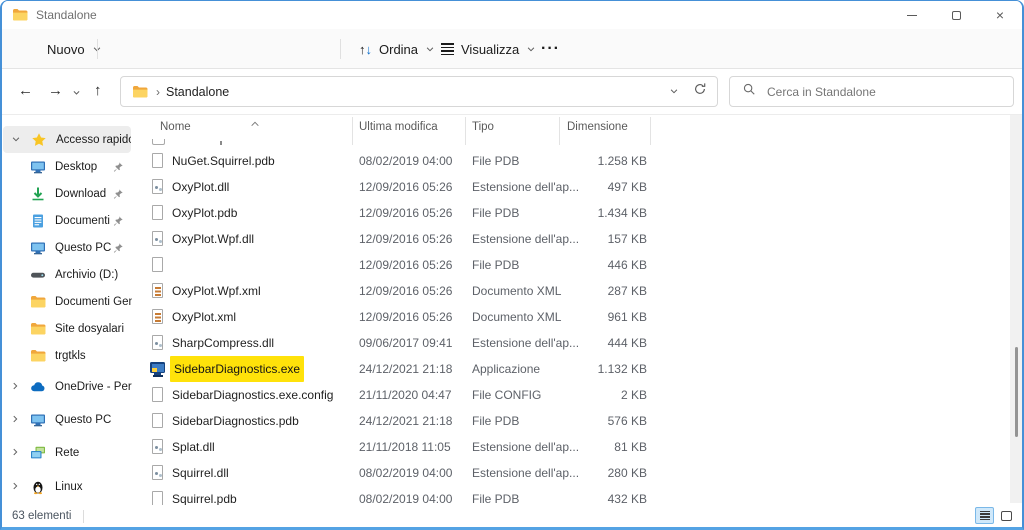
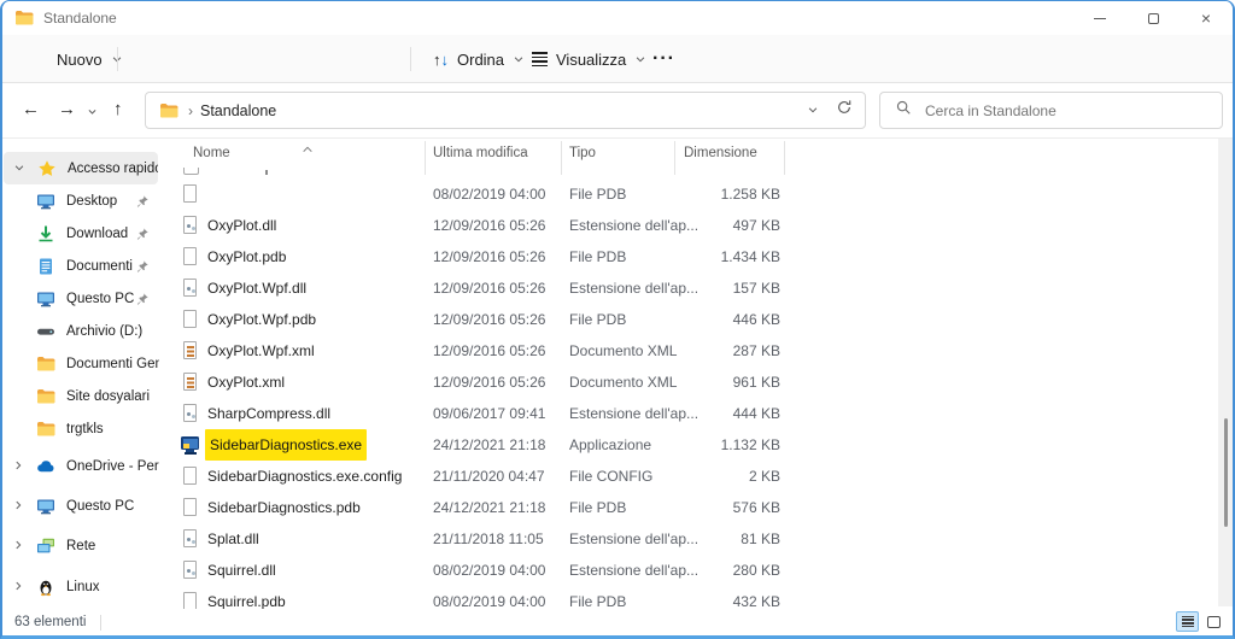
  Standalone
  ×
  Nuovo
  ↑↓
  Ordina
  Visualizza
  ···
  ←
  →
  ↑
  ›
  Standalone
  Cerca in Standalone
  Accesso rapid
  Desktop
  Download
  Documenti
  Questo PC
  Archivio (D:)
  Site dosyalari
  trgtkls
  OneDrive - Per
  Questo PC
  Rete
  Linux
  Nome
  Ultima modifica
  Tipo
  Dimensione
- NuGet.Squirrel.pdb
  08/02/2019 04:00
  File PDB
  1.258 KB
  OxyPlot.dll
  12/09/2016 05:26
  Estensione dell'ap...
  497 KB
  OxyPlot.pdb
  12/09/2016 05:26
  File PDB
  1.434 KB
  OxyPlot.Wpf.dll
  12/09/2016 05:26
  Estensione dell'ap...
  157 KB
+ OxyPlot.Wpf.pdb
  12/09/2016 05:26
  File PDB
  446 KB
  OxyPlot.Wpf.xml
  12/09/2016 05:26
  Documento XML
  287 KB
  OxyPlot.xml
  12/09/2016 05:26
  Documento XML
  961 KB
  SharpCompress.dll
  09/06/2017 09:41
  Estensione dell'ap...
  444 KB
  SidebarDiagnostics.exe
  24/12/2021 21:18
  Applicazione
  1.132 KB
  SidebarDiagnostics.exe.config
  21/11/2020 04:47
  File CONFIG
  2 KB
  SidebarDiagnostics.pdb
  24/12/2021 21:18
  File PDB
  576 KB
  Splat.dll
  21/11/2018 11:05
  Estensione dell'ap...
  81 KB
  Squirrel.dll
  08/02/2019 04:00
  Estensione dell'ap...
  280 KB
  Squirrel.pdb
  08/02/2019 04:00
  File PDB
  432 KB
  63 elementi
